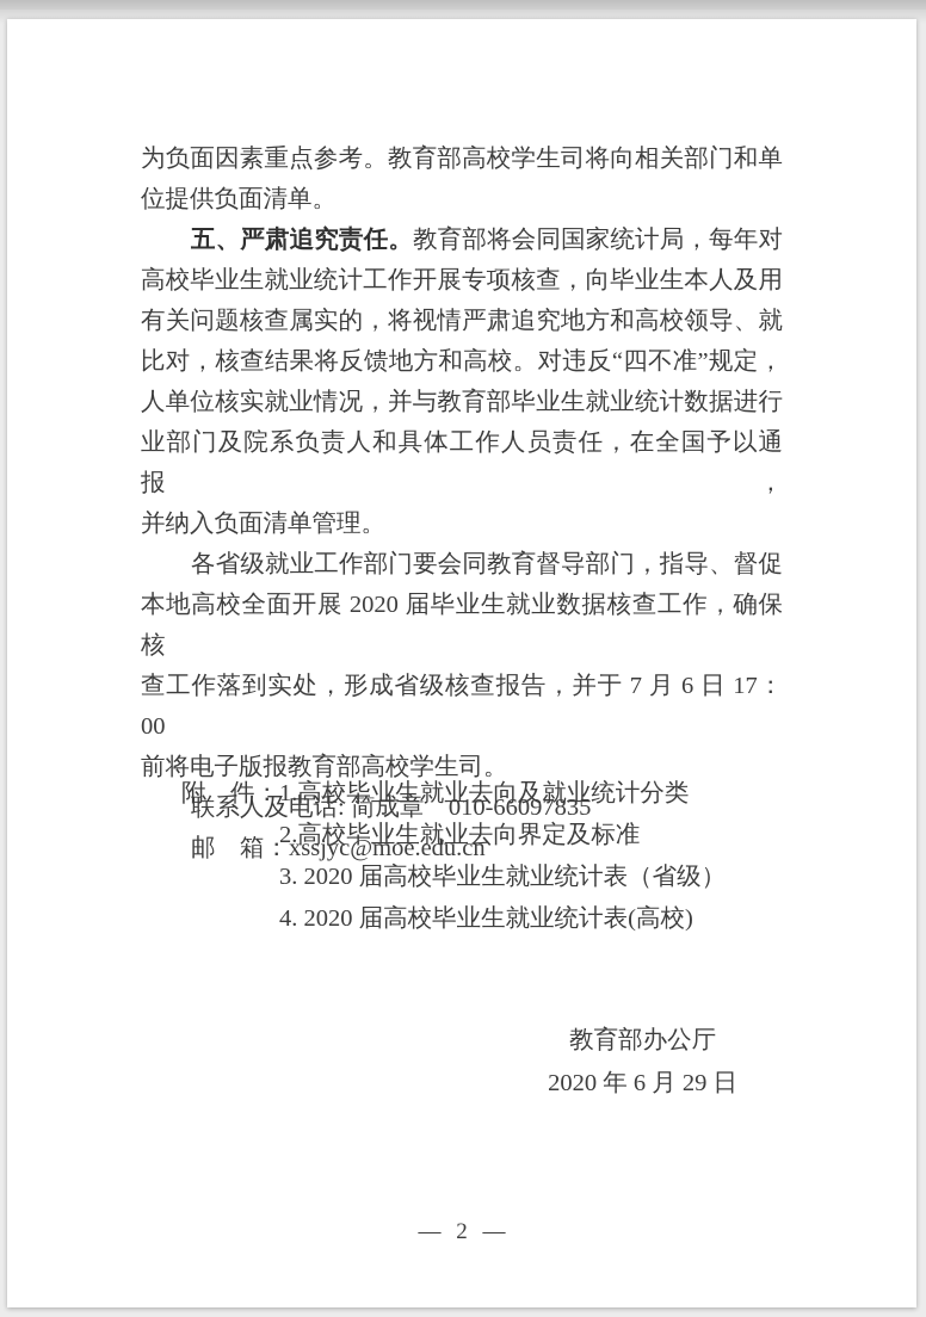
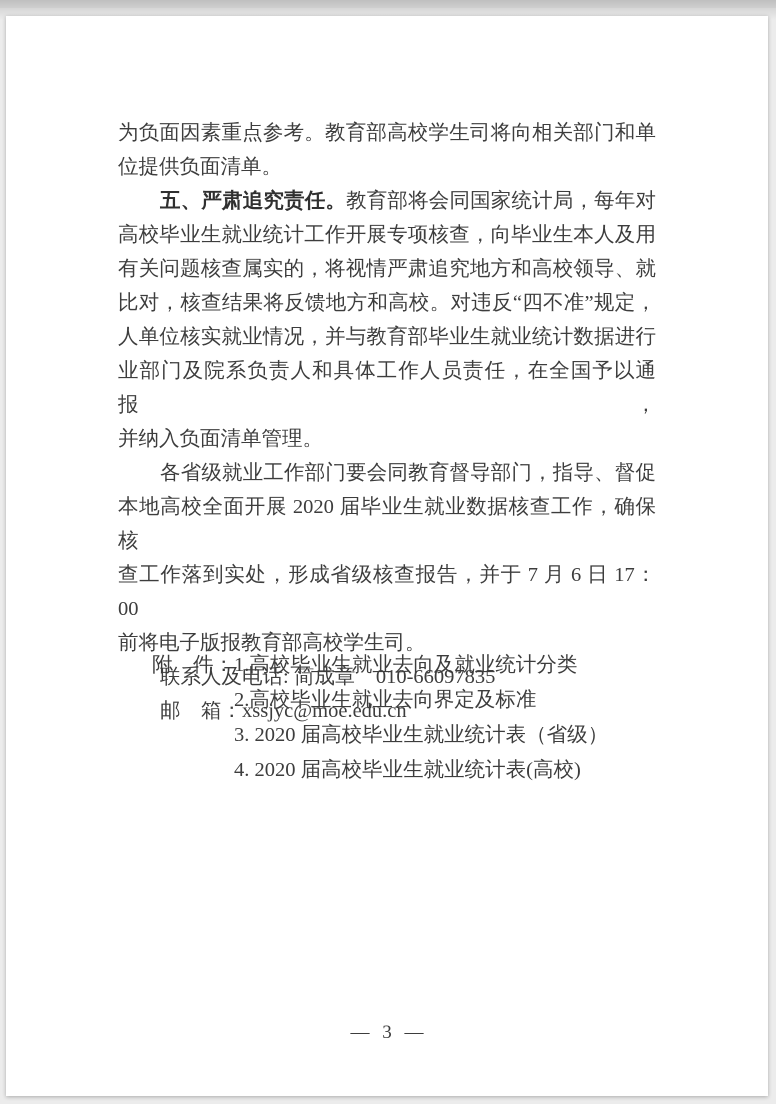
  为负面因素重点参考。教育部高校学生司将向相关部门和单
  位提供负面清单。
  五、严肃追究责任。教育部将会同国家统计局，每年对
  高校毕业生就业统计工作开展专项核查，向毕业生本人及用
  有关问题核查属实的，将视情严肃追究地方和高校领导、就
  比对，核查结果将反馈地方和高校。对违反“四不准”规定，
  人单位核实就业情况，并与教育部毕业生就业统计数据进行
  业部门及院系负责人和具体工作人员责任，在全国予以通报，
  并纳入负面清单管理。
  各省级就业工作部门要会同教育督导部门，指导、督促
  本地高校全面开展 2020 届毕业生就业数据核查工作，确保核
  查工作落到实处，形成省级核查报告，并于 7 月 6 日 17：00
  前将电子版报教育部高校学生司。
  联系人及电话: 简成章 010-66097835
  邮 箱：xssjyc@moe.edu.cn
  附 件：
  1.高校毕业生就业去向及就业统计分类
  2.高校毕业生就业去向界定及标准
  3. 2020 届高校毕业生就业统计表（省级）
  4. 2020 届高校毕业生就业统计表(高校)
- 教育部办公厅
- 2020 年 6 月 29 日
- — 2 —
+ — 3 —
